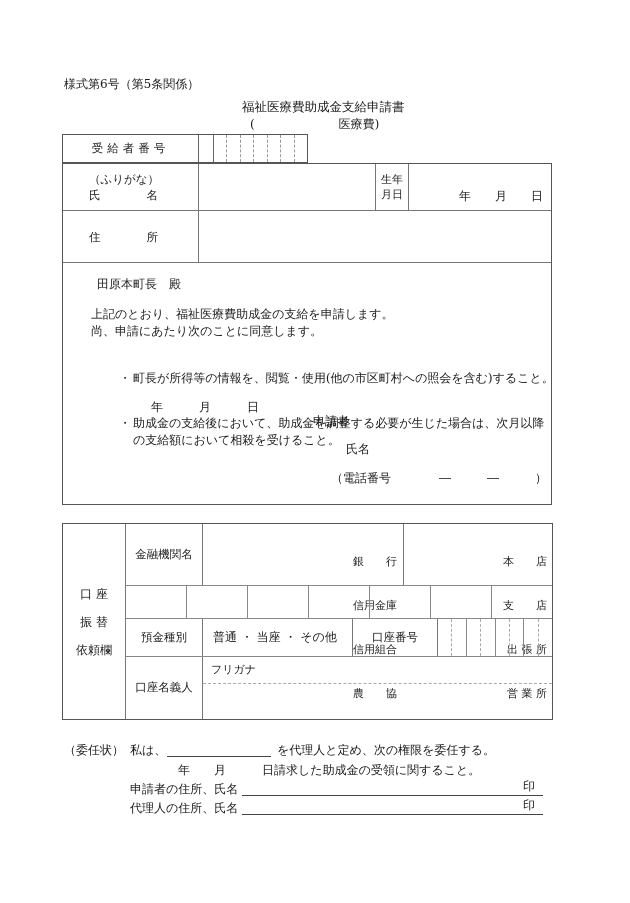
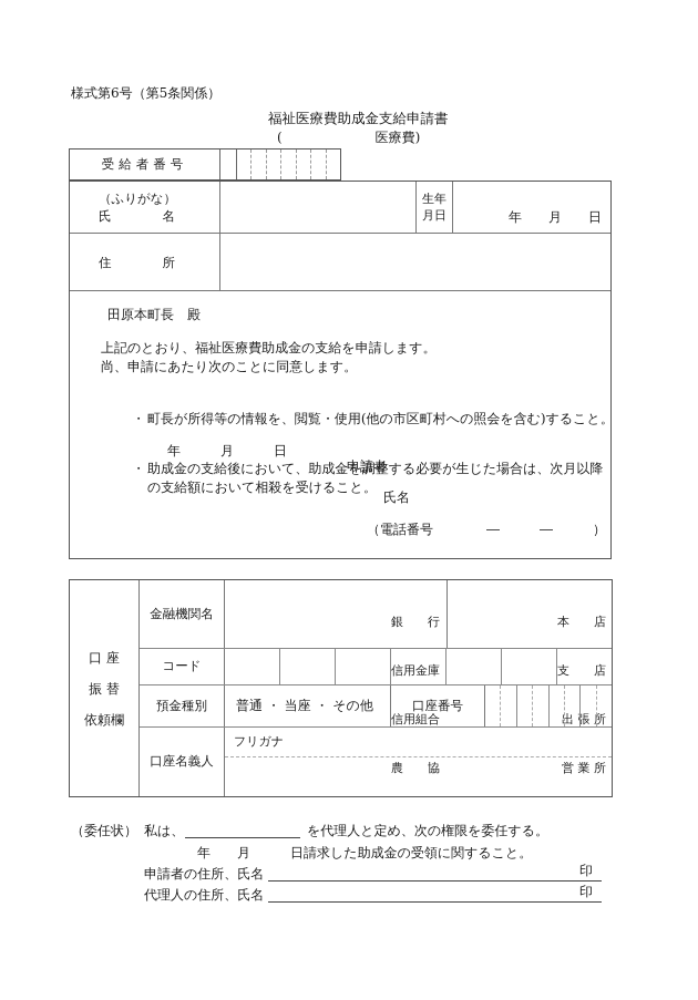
  様式第6号（第5条関係）
  福祉医療費助成金支給申請書
  ( 医療費)
  受給者番号
  （ふりがな）
  氏 名
  生年
  月日
  年 月 日
  住 所
  田原本町長 殿
  上記のとおり、福祉医療費助成金の支給を申請します。
  尚、申請にあたり次のことに同意します。
  ・
  町長が所得等の情報を、閲覧・使用(他の市区町村への照会を含む)すること。
  ・
  助成金の支給後において、助成金を調整する必要が生じた場合は、次月以降の支給額において相殺を受けること。
  年 月 日
  申請者
  氏名
  （電話番号 ― ― ）
  口 座
  振 替
  依頼欄
  金融機関名
  銀 行
  信用金庫
  信用組合
  農 協
  本 店
  支 店
  出 張 所
  営 業 所
+ コード
  預金種別
  普通 ・ 当座 ・ その他
  口座番号
  口座名義人
  フリガナ
  （委任状）
  私は、
  を代理人と定め、次の権限を委任する。
  年 月 日請求した助成金の受領に関すること。
  申請者の住所、氏名
  印
  代理人の住所、氏名
  印
